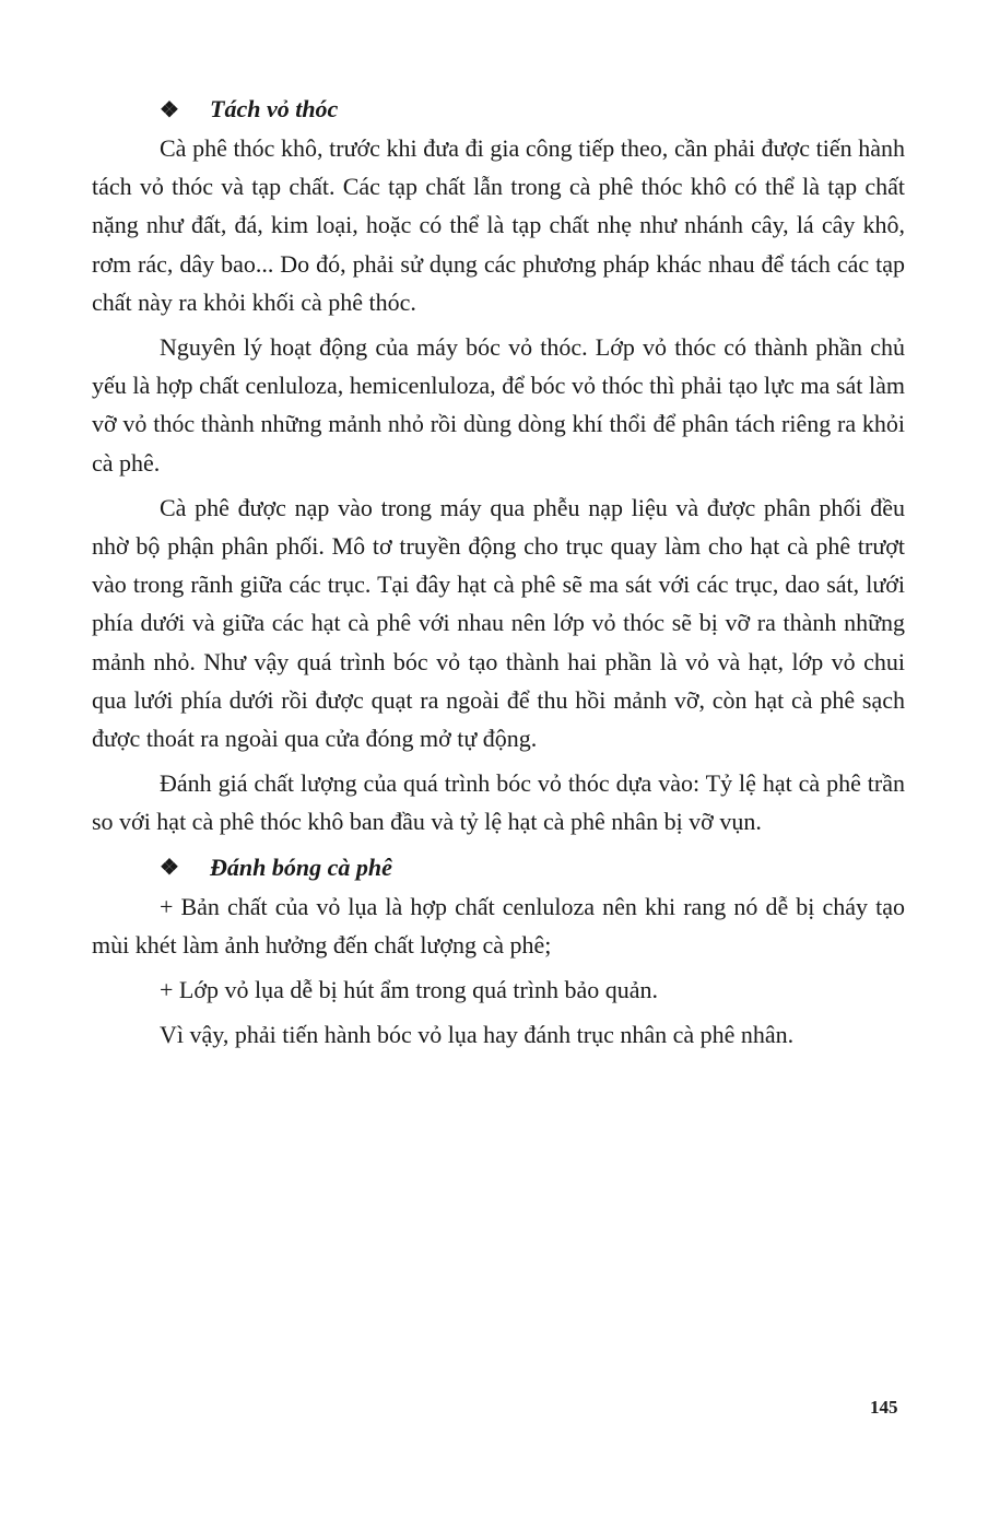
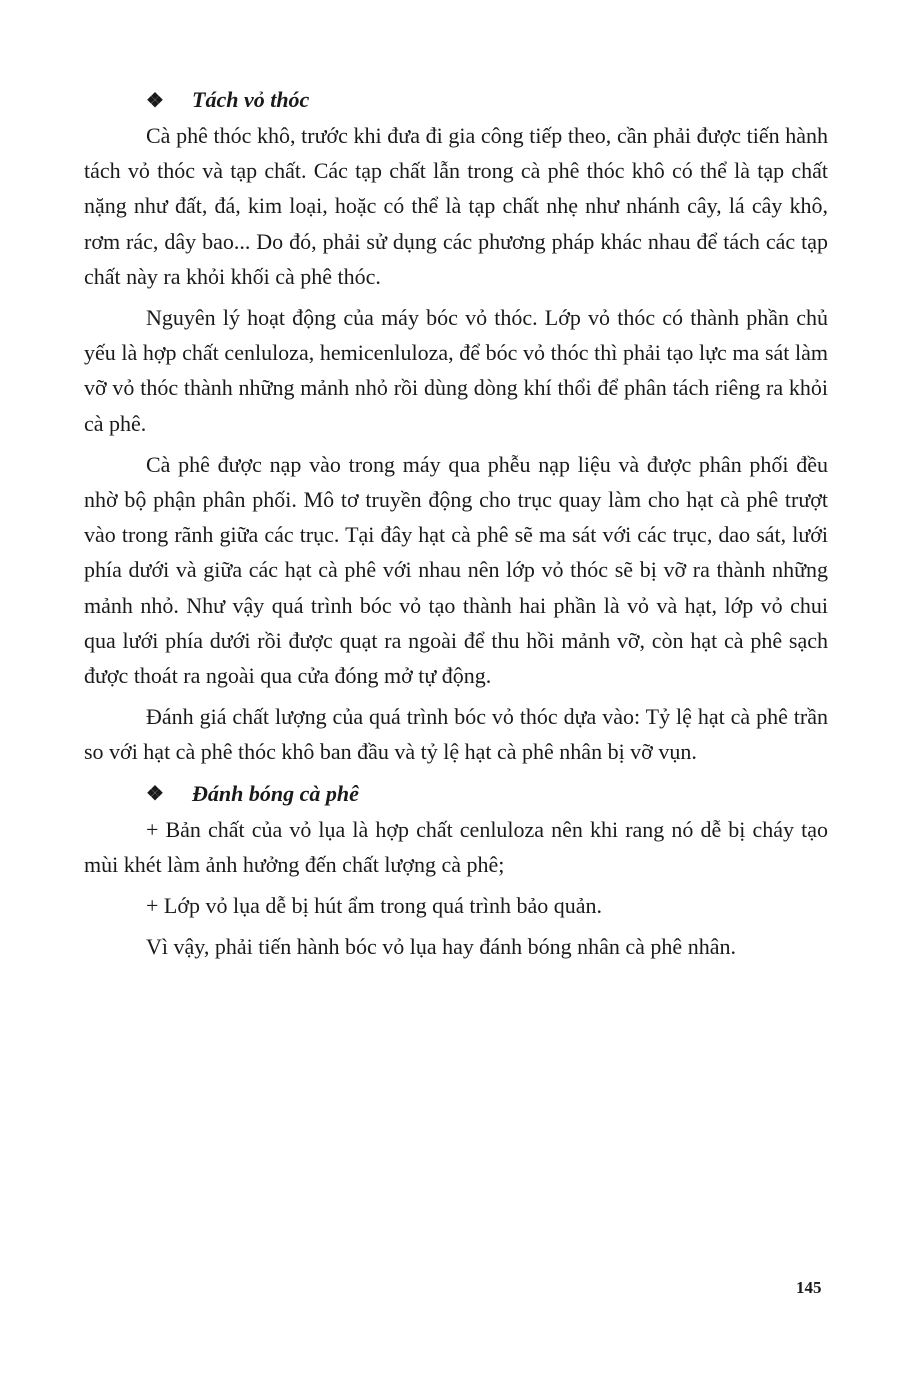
  ❖
  Tách vỏ thóc
  Cà phê thóc khô, trước khi đưa đi gia công tiếp theo, cần phải được tiến hành tách vỏ thóc và tạp chất. Các tạp chất lẫn trong cà phê thóc khô có thể là tạp chất nặng như đất, đá, kim loại, hoặc có thể là tạp chất nhẹ như nhánh cây, lá cây khô, rơm rác, dây bao... Do đó, phải sử dụng các phương pháp khác nhau để tách các tạp chất này ra khỏi khối cà phê thóc.
  Nguyên lý hoạt động của máy bóc vỏ thóc. Lớp vỏ thóc có thành phần chủ yếu là hợp chất cenluloza, hemicenluloza, để bóc vỏ thóc thì phải tạo lực ma sát làm vỡ vỏ thóc thành những mảnh nhỏ rồi dùng dòng khí thổi để phân tách riêng ra khỏi cà phê.
  Cà phê được nạp vào trong máy qua phễu nạp liệu và được phân phối đều nhờ bộ phận phân phối. Mô tơ truyền động cho trục quay làm cho hạt cà phê trượt vào trong rãnh giữa các trục. Tại đây hạt cà phê sẽ ma sát với các trục, dao sát, lưới phía dưới và giữa các hạt cà phê với nhau nên lớp vỏ thóc sẽ bị vỡ ra thành những mảnh nhỏ. Như vậy quá trình bóc vỏ tạo thành hai phần là vỏ và hạt, lớp vỏ chui qua lưới phía dưới rồi được quạt ra ngoài để thu hồi mảnh vỡ, còn hạt cà phê sạch được thoát ra ngoài qua cửa đóng mở tự động.
  Đánh giá chất lượng của quá trình bóc vỏ thóc dựa vào: Tỷ lệ hạt cà phê trần so với hạt cà phê thóc khô ban đầu và tỷ lệ hạt cà phê nhân bị vỡ vụn.
  ❖
  Đánh bóng cà phê
  + Bản chất của vỏ lụa là hợp chất cenluloza nên khi rang nó dễ bị cháy tạo mùi khét làm ảnh hưởng đến chất lượng cà phê;
  + Lớp vỏ lụa dễ bị hút ẩm trong quá trình bảo quản.
- Vì vậy, phải tiến hành bóc vỏ lụa hay đánh trục nhân cà phê nhân.
+ Vì vậy, phải tiến hành bóc vỏ lụa hay đánh bóng nhân cà phê nhân.
  145
